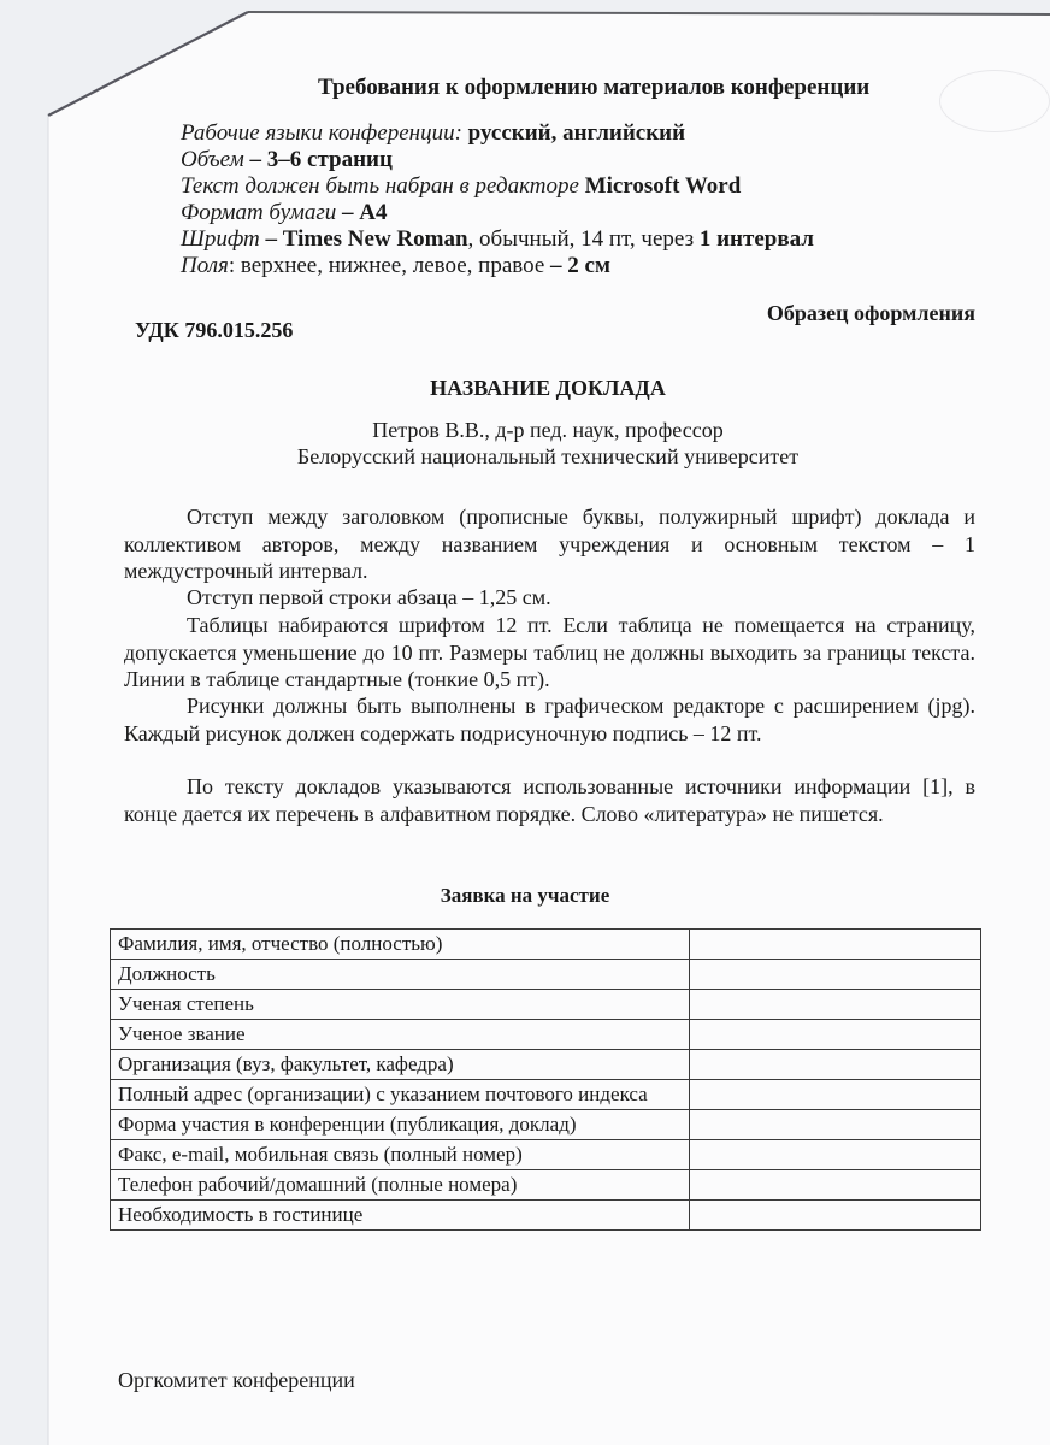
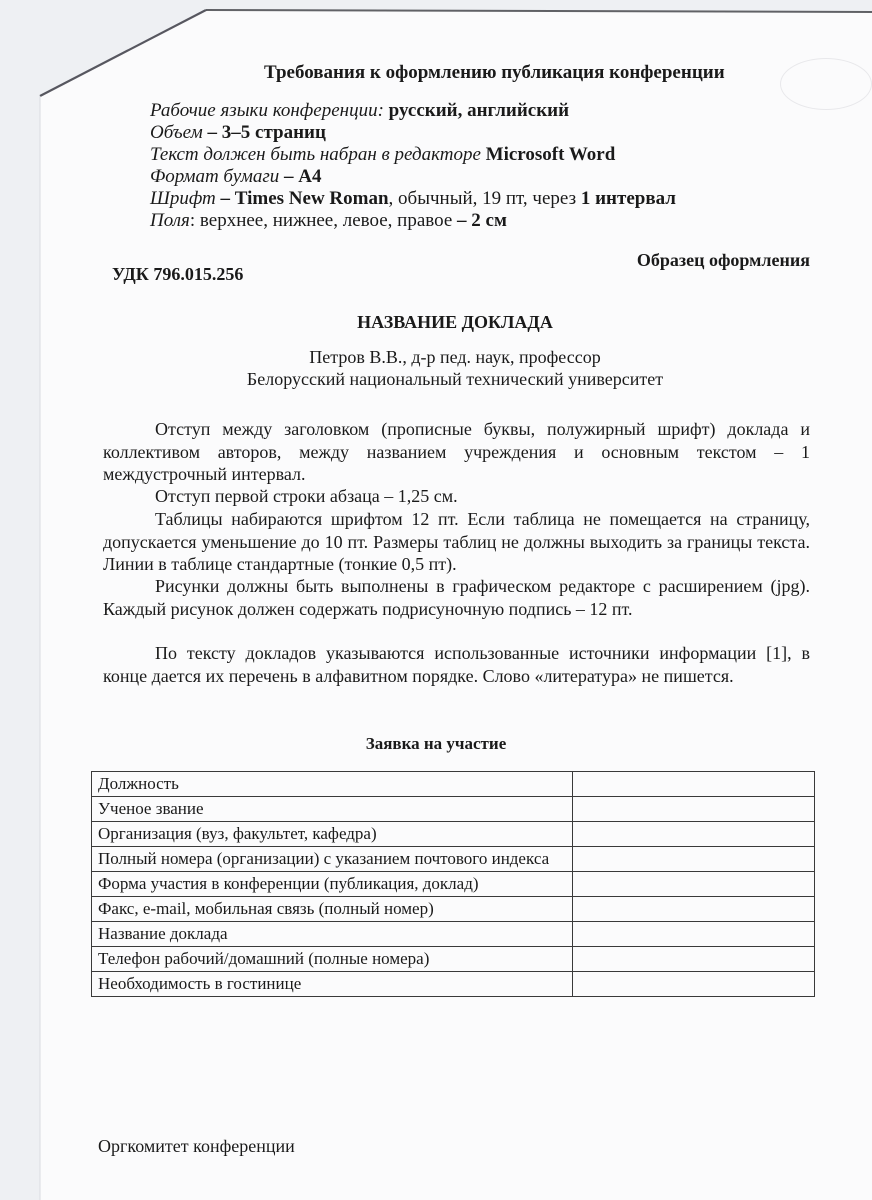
- Требования к оформлению материалов конференции
+ Требования к оформлению публикация конференции
  Рабочие языки конференции: русский, английский
- Объем – 3–6 страниц
+ Объем – 3–5 страниц
  Текст должен быть набран в редакторе Microsoft Word
  Формат бумаги – А4
- Шрифт – Times New Roman, обычный, 14 пт, через 1 интервал
+ Шрифт – Times New Roman, обычный, 19 пт, через 1 интервал
  Поля: верхнее, нижнее, левое, правое – 2 см
  Образец оформления
  УДК 796.015.256
  НАЗВАНИЕ ДОКЛАДА
  Петров В.В., д-р пед. наук, профессор
  Белорусский национальный технический университет
  Отступ между заголовком (прописные буквы, полужирный шрифт) доклада и коллективом авторов, между названием учреждения и основным текстом – 1 междустрочный интервал.
  Отступ первой строки абзаца – 1,25 см.
  Таблицы набираются шрифтом 12 пт. Если таблица не помещается на страницу, допускается уменьшение до 10 пт. Размеры таблиц не должны выходить за границы текста. Линии в таблице стандартные (тонкие 0,5 пт).
  Рисунки должны быть выполнены в графическом редакторе с расширением (jpg). Каждый рисунок должен содержать подрисуночную подпись – 12 пт.
  По тексту докладов указываются использованные источники информации [1], в конце дается их перечень в алфавитном порядке. Слово «литература» не пишется.
  Заявка на участие
- Фамилия, имя, отчество (полностью)
  Должность
- Ученая степень
  Ученое звание
  Организация (вуз, факультет, кафедра)
- Полный адрес (организации) с указанием почтового индекса
+ Полный номера (организации) с указанием почтового индекса
  Форма участия в конференции (публикация, доклад)
  Факс, e-mail, мобильная связь (полный номер)
+ Название доклада
  Телефон рабочий/домашний (полные номера)
  Необходимость в гостинице
  Оргкомитет конференции
